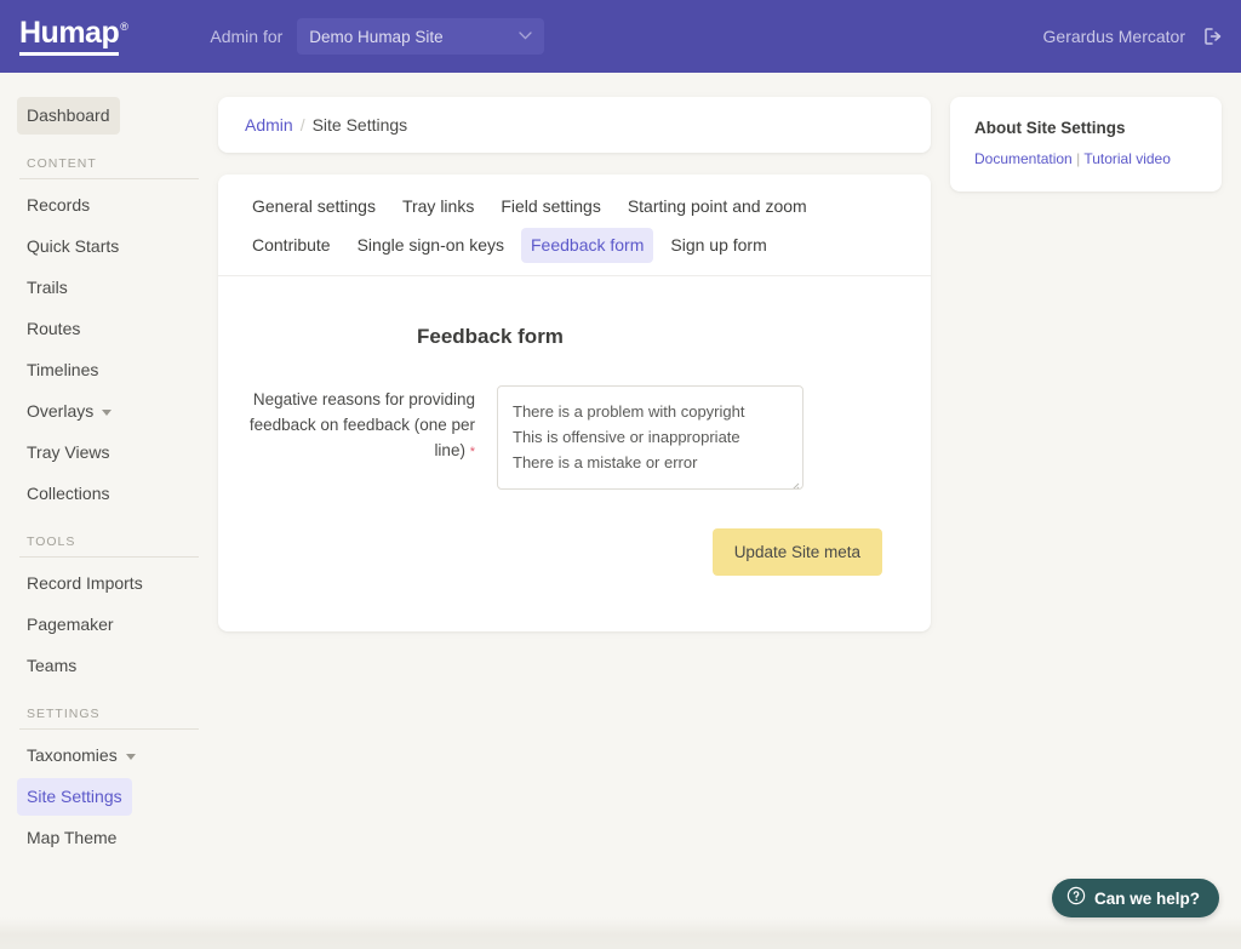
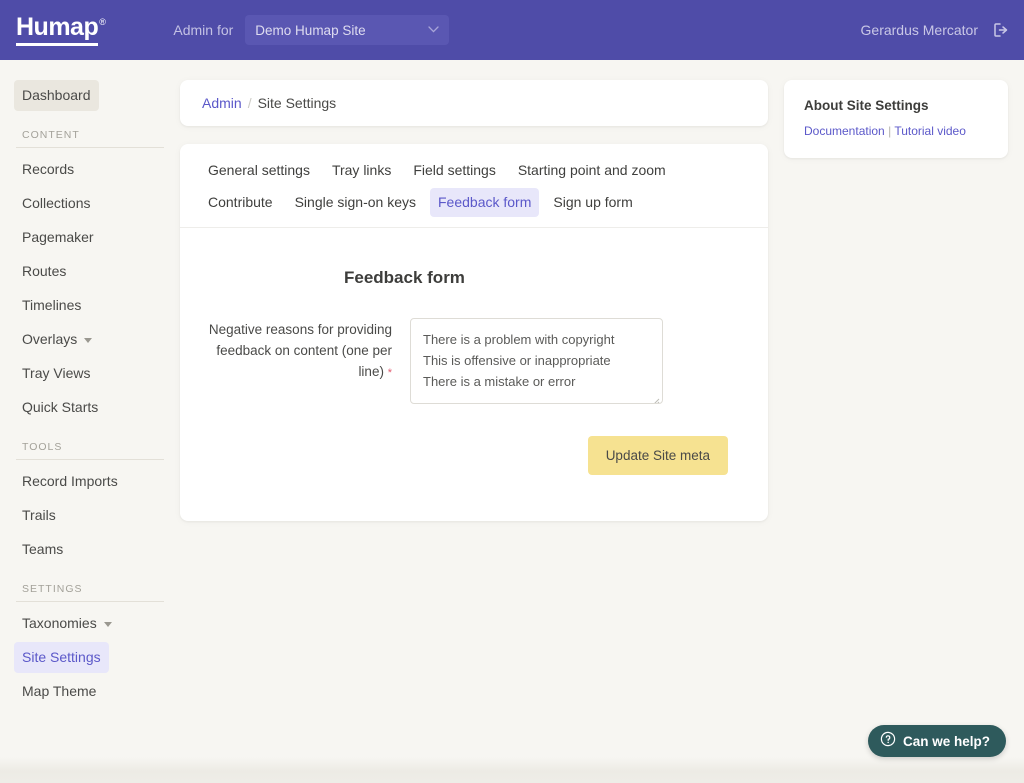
  Humap®
  Admin for
  Demo Humap Site
  Gerardus Mercator
  Dashboard
  CONTENT
  Records
- Quick Starts
+ Collections
- Trails
+ Pagemaker
  Routes
  Timelines
  Overlays
  Tray Views
- Collections
+ Quick Starts
  TOOLS
  Record Imports
- Pagemaker
+ Trails
  Teams
  SETTINGS
  Taxonomies
  Site Settings
  Map Theme
  Admin
  /
  Site Settings
  General settings
  Tray links
  Field settings
  Starting point and zoom
  Contribute
  Single sign-on keys
  Feedback form
  Sign up form
  Feedback form
- Negative reasons for providing feedback on feedback (one per line) *
+ Negative reasons for providing feedback on content (one per line) *
  There is a problem with copyright
  This is offensive or inappropriate
  There is a mistake or error
  Update Site meta
  About Site Settings
  Documentation | Tutorial video
  Can we help?
